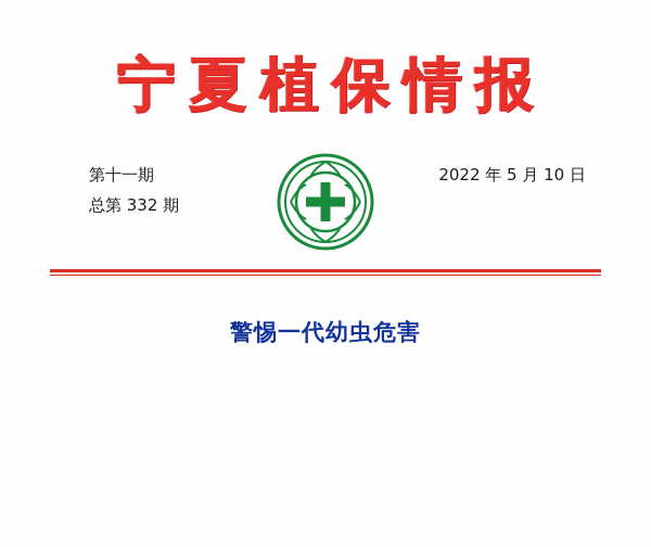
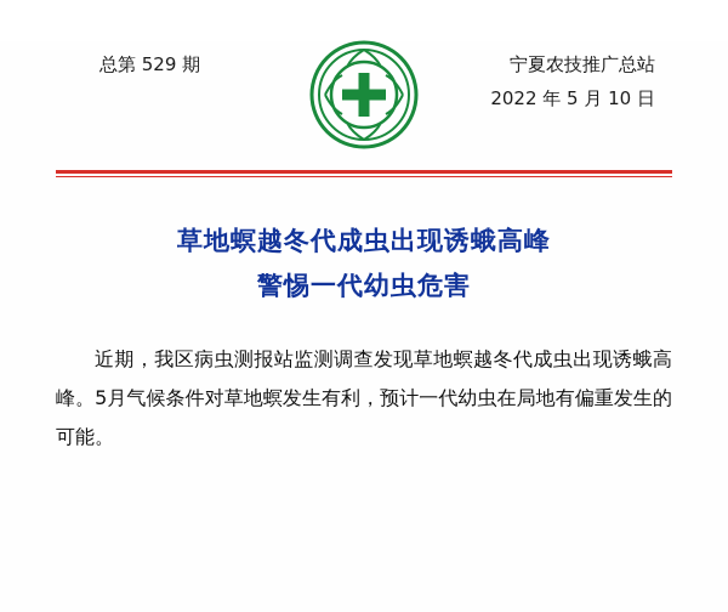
- 宁夏植保情报
- 第十一期
- 总第 332 期
+ 总第 529 期
+ 宁夏农技推广总站
  2022 年 5 月 10 日
+ 草地螟越冬代成虫出现诱蛾高峰
  警惕一代幼虫危害
+ 近期，我区病虫测报站监测调查发现草地螟越冬代成虫出现诱蛾高峰。5月气候条件对草地螟发生有利，预计一代幼虫在局地有偏重发生的可能。
